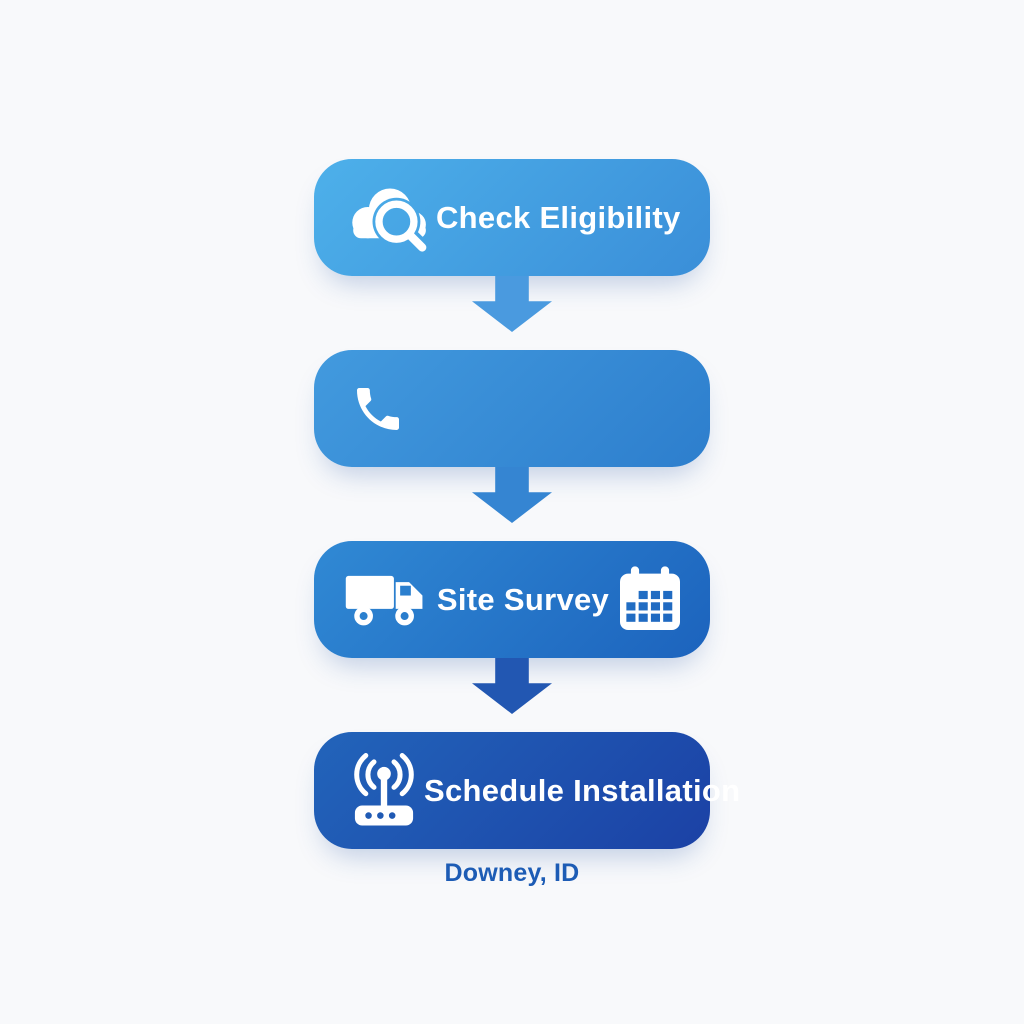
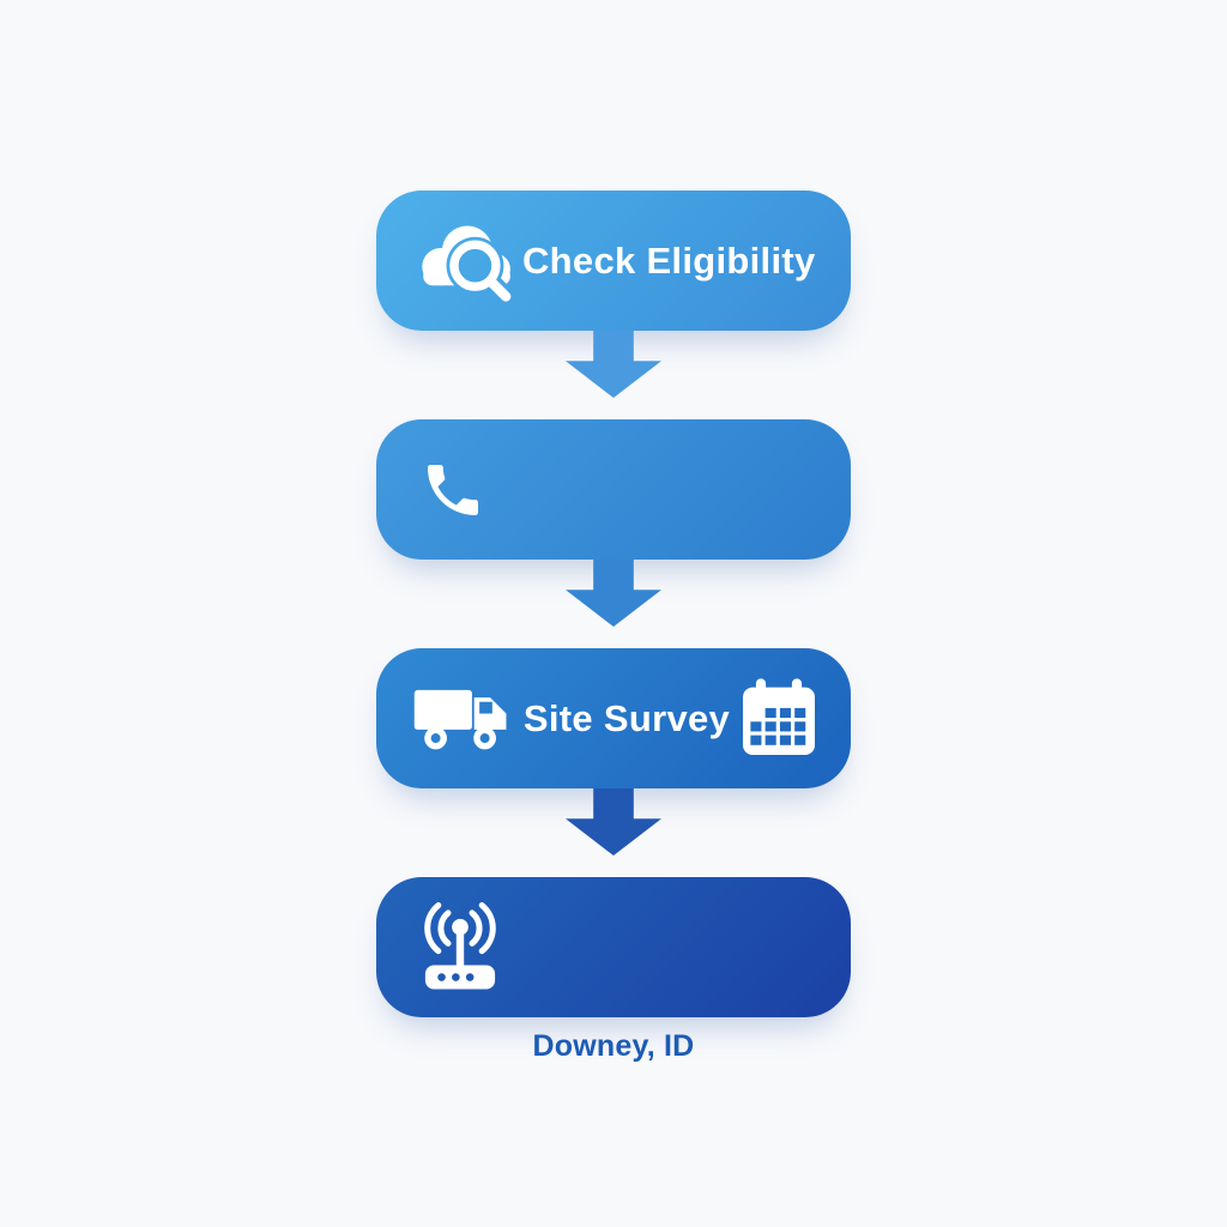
  Check Eligibility
  Site Survey
- Schedule Installation
  Downey, ID
